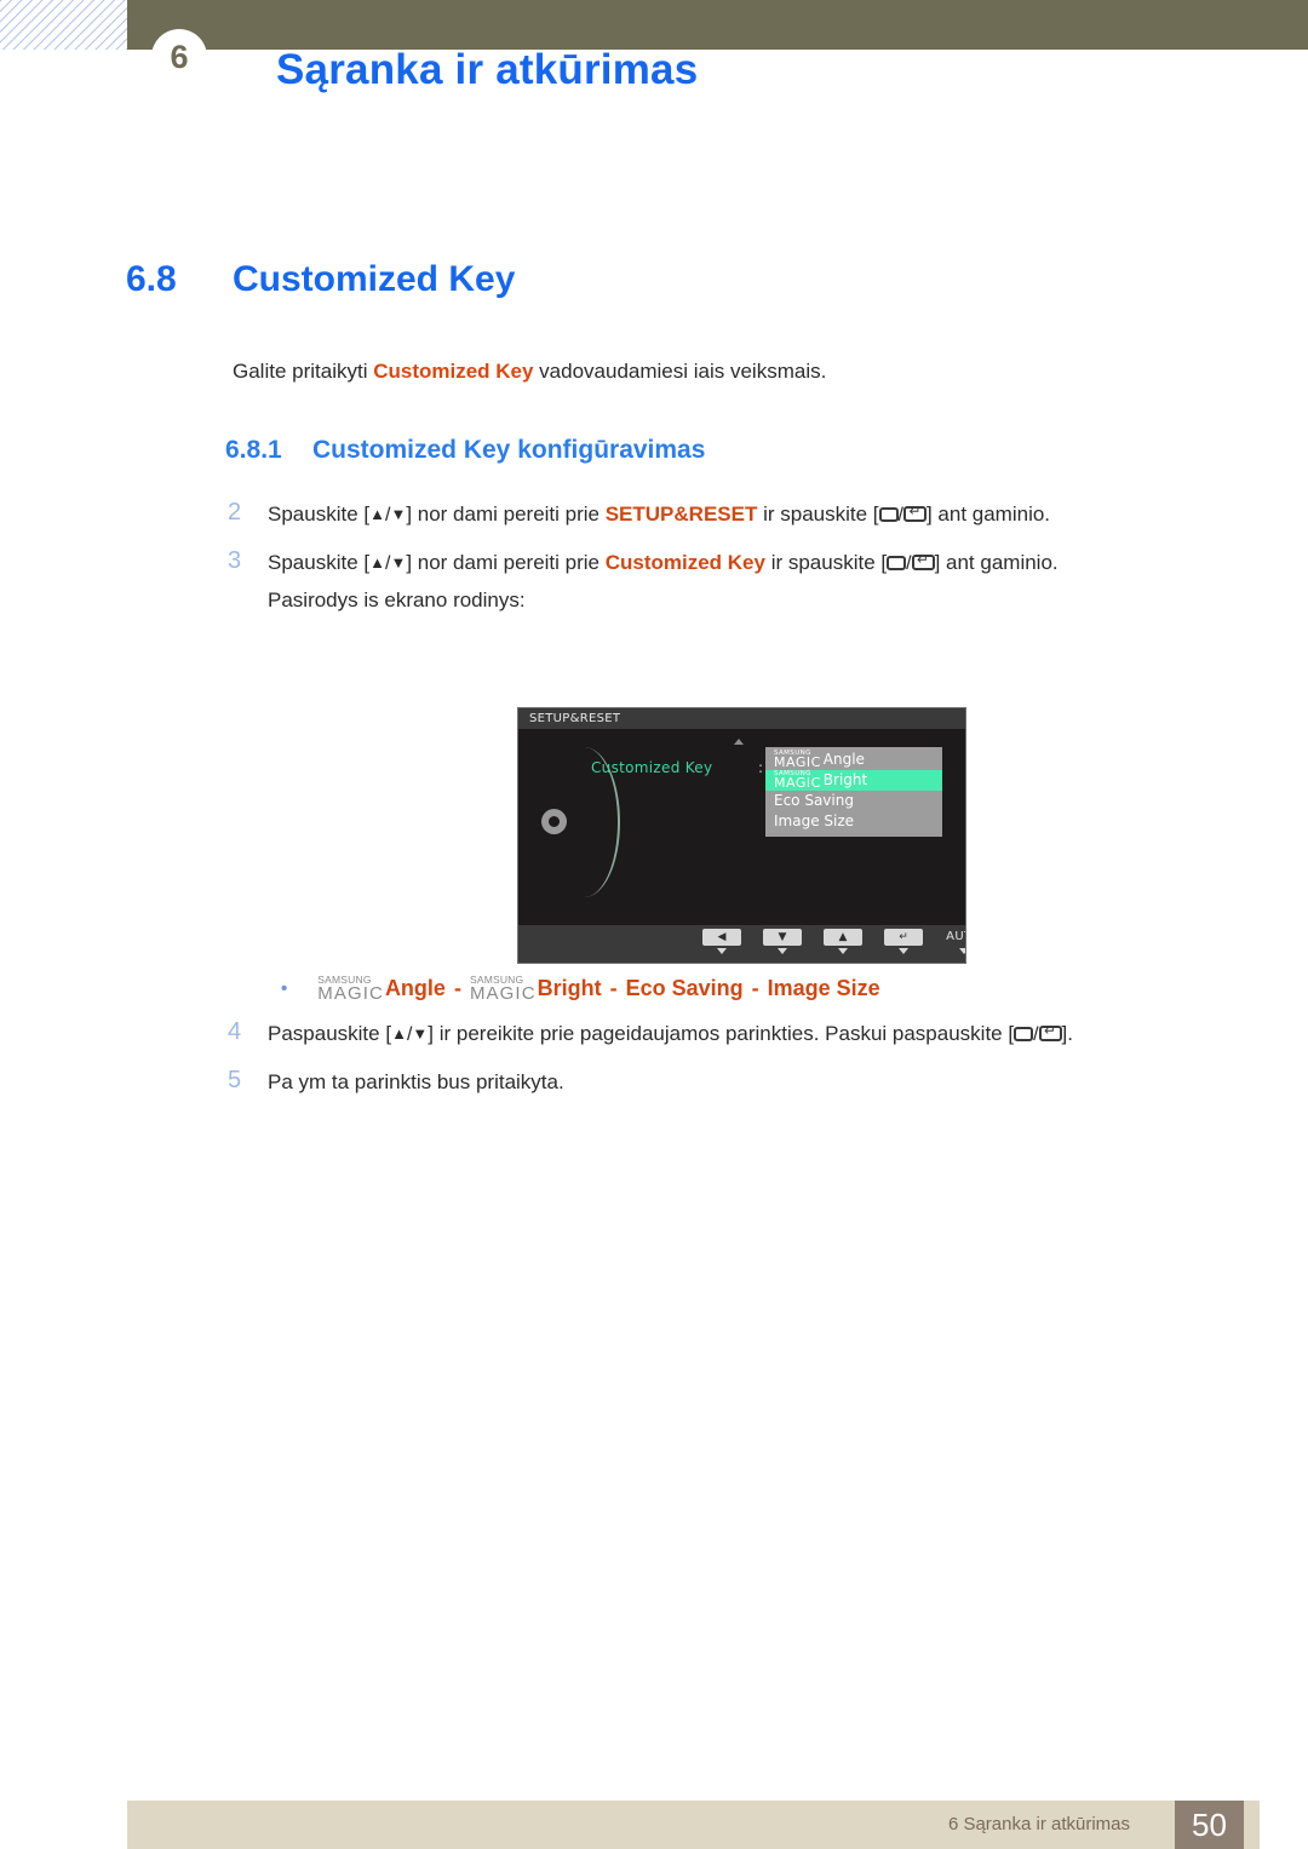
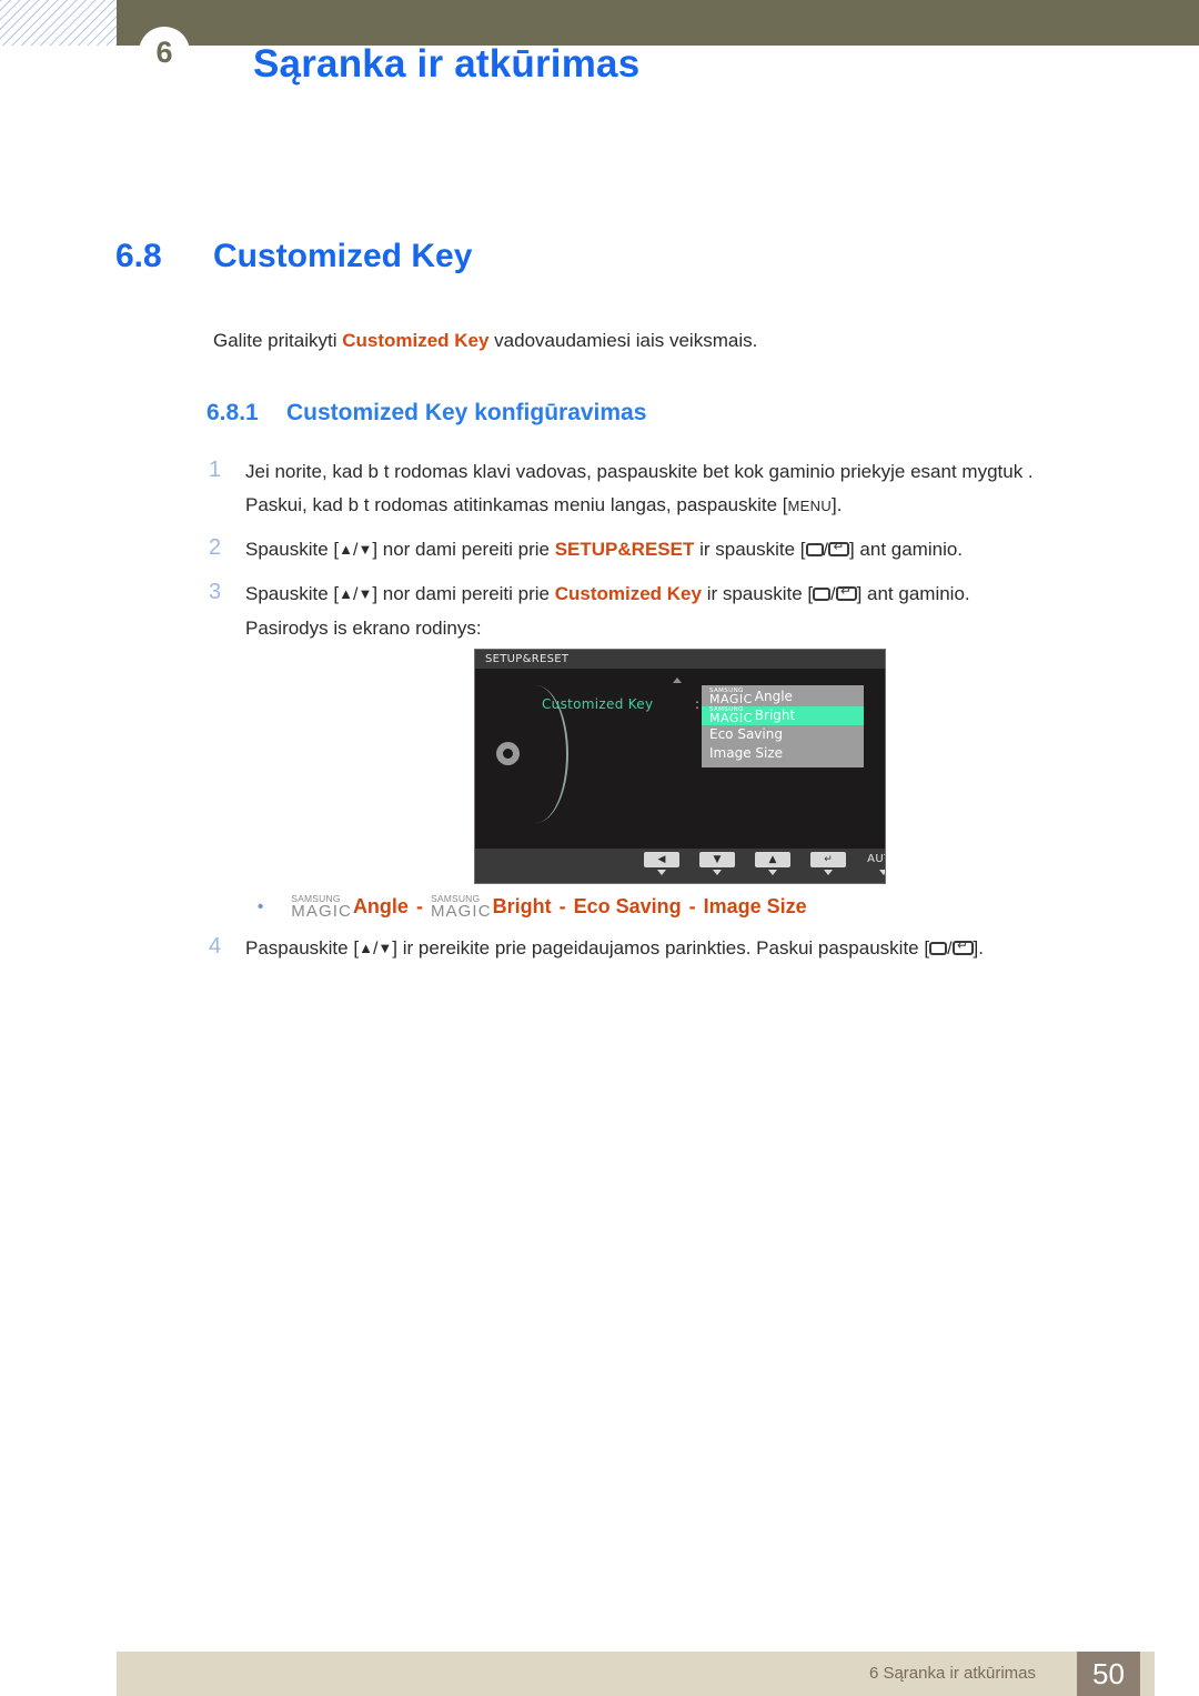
  6
  Sąranka ir atkūrimas
  6.8
  Customized Key
  Galite pritaikyti Customized Key vadovaudamiesi iais veiksmais.
  6.8.1
  Customized Key konfigūravimas
+ 1
+ Jei norite, kad b t rodomas klavi vadovas, paspauskite bet kok gaminio priekyje esant mygtuk .
+ Paskui, kad b t rodomas atitinkamas meniu langas, paspauskite [MENU].
  2
  Spauskite [▲/▼] nor dami pereiti prie SETUP&RESET ir spauskite [ / ] ant gaminio.
  3
  Spauskite [▲/▼] nor dami pereiti prie Customized Key ir spauskite [ / ] ant gaminio.
  Pasirodys is ekrano rodinys:
  SETUP&RESET
  Customized Key
  :
  MAGIC
  Angle
  MAGIC
  Bright
  Eco Saving
  Image Size
  ◀
  ▼
  ▲
  ↵
  •
  SAMSUNG
  MAGIC
  Angle
  -
  SAMSUNG
  MAGIC
  Bright
  -
  Eco Saving
  -
  Image Size
  4
  Paspauskite [▲/▼] ir pereikite prie pageidaujamos parinkties. Paskui paspauskite [ / ].
- 5
- Pa ym ta parinktis bus pritaikyta.
  6 Sąranka ir atkūrimas
  50
